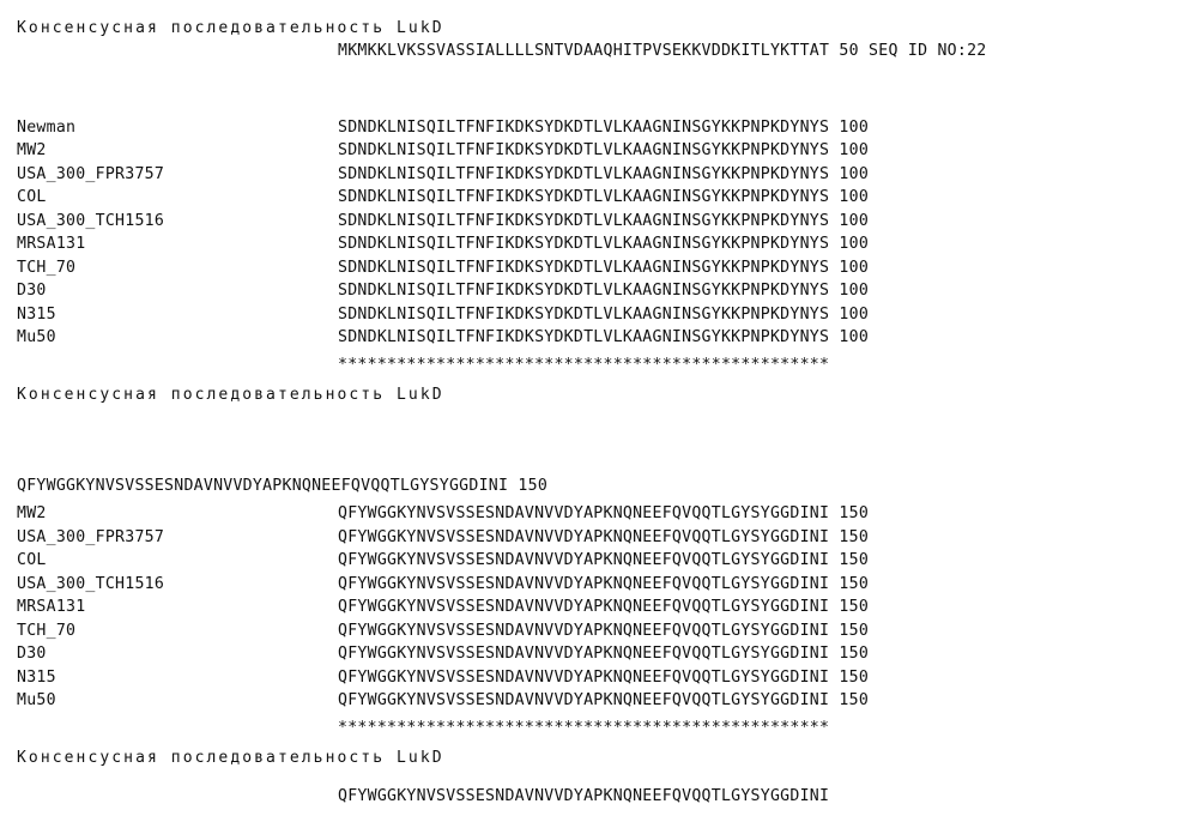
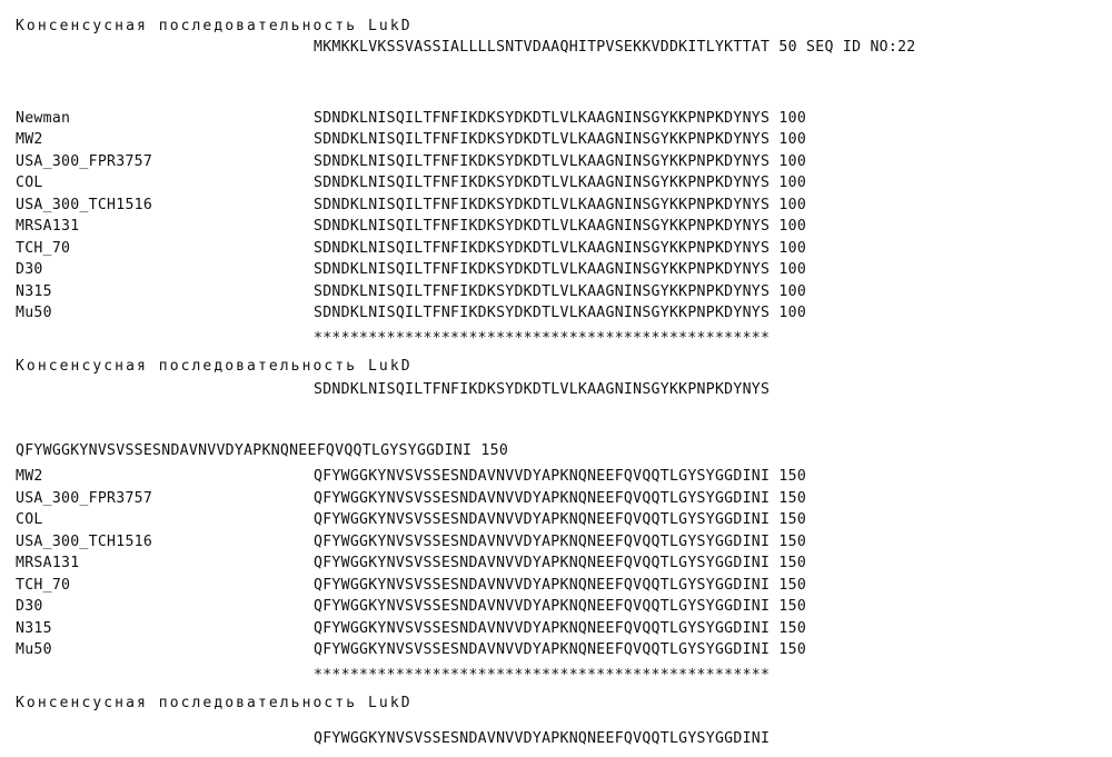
  Консенсусная последовательность LukD
  MKMKKLVKSSVASSIALLLLSNTVDAAQHITPVSEKKVDDKITLYKTTAT 50 SEQ ID NO:22
  Newman
  SDNDKLNISQILTFNFIKDKSYDKDTLVLKAAGNINSGYKKPNPKDYNYS 100
  MW2
  SDNDKLNISQILTFNFIKDKSYDKDTLVLKAAGNINSGYKKPNPKDYNYS 100
  USA_300_FPR3757
  SDNDKLNISQILTFNFIKDKSYDKDTLVLKAAGNINSGYKKPNPKDYNYS 100
  COL
  SDNDKLNISQILTFNFIKDKSYDKDTLVLKAAGNINSGYKKPNPKDYNYS 100
  USA_300_TCH1516
  SDNDKLNISQILTFNFIKDKSYDKDTLVLKAAGNINSGYKKPNPKDYNYS 100
  MRSA131
  SDNDKLNISQILTFNFIKDKSYDKDTLVLKAAGNINSGYKKPNPKDYNYS 100
  TCH_70
  SDNDKLNISQILTFNFIKDKSYDKDTLVLKAAGNINSGYKKPNPKDYNYS 100
  D30
  SDNDKLNISQILTFNFIKDKSYDKDTLVLKAAGNINSGYKKPNPKDYNYS 100
  N315
  SDNDKLNISQILTFNFIKDKSYDKDTLVLKAAGNINSGYKKPNPKDYNYS 100
  Mu50
  SDNDKLNISQILTFNFIKDKSYDKDTLVLKAAGNINSGYKKPNPKDYNYS 100
  **************************************************
  Консенсусная последовательность LukD
+ SDNDKLNISQILTFNFIKDKSYDKDTLVLKAAGNINSGYKKPNPKDYNYS
  QFYWGGKYNVSVSSESNDAVNVVDYAPKNQNEEFQVQQTLGYSYGGDINI 150
  MW2
  QFYWGGKYNVSVSSESNDAVNVVDYAPKNQNEEFQVQQTLGYSYGGDINI 150
  USA_300_FPR3757
  QFYWGGKYNVSVSSESNDAVNVVDYAPKNQNEEFQVQQTLGYSYGGDINI 150
  COL
  QFYWGGKYNVSVSSESNDAVNVVDYAPKNQNEEFQVQQTLGYSYGGDINI 150
  USA_300_TCH1516
  QFYWGGKYNVSVSSESNDAVNVVDYAPKNQNEEFQVQQTLGYSYGGDINI 150
  MRSA131
  QFYWGGKYNVSVSSESNDAVNVVDYAPKNQNEEFQVQQTLGYSYGGDINI 150
  TCH_70
  QFYWGGKYNVSVSSESNDAVNVVDYAPKNQNEEFQVQQTLGYSYGGDINI 150
  D30
  QFYWGGKYNVSVSSESNDAVNVVDYAPKNQNEEFQVQQTLGYSYGGDINI 150
  N315
  QFYWGGKYNVSVSSESNDAVNVVDYAPKNQNEEFQVQQTLGYSYGGDINI 150
  Mu50
  QFYWGGKYNVSVSSESNDAVNVVDYAPKNQNEEFQVQQTLGYSYGGDINI 150
  **************************************************
  Консенсусная последовательность LukD
  QFYWGGKYNVSVSSESNDAVNVVDYAPKNQNEEFQVQQTLGYSYGGDINI
